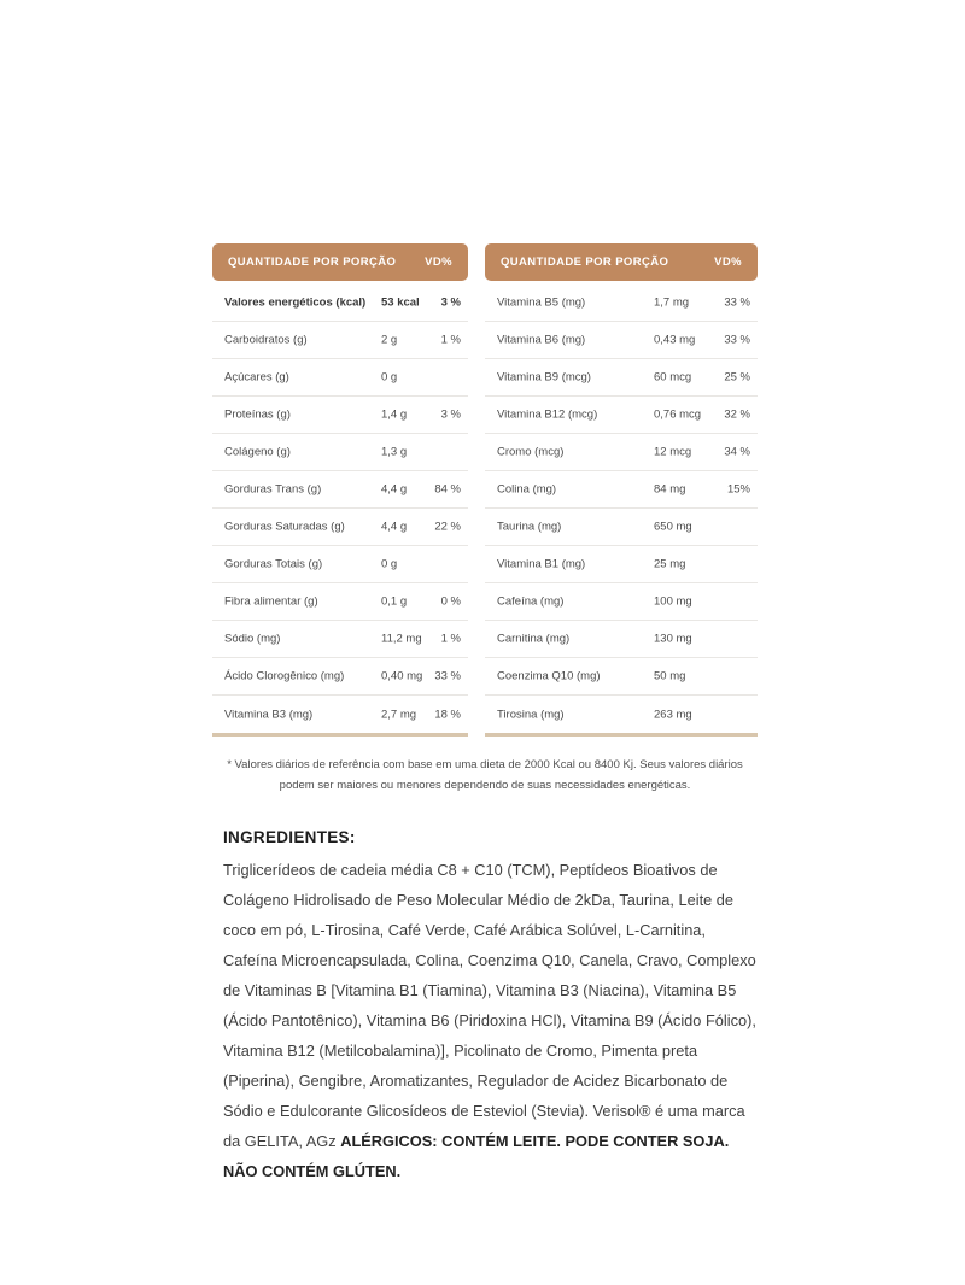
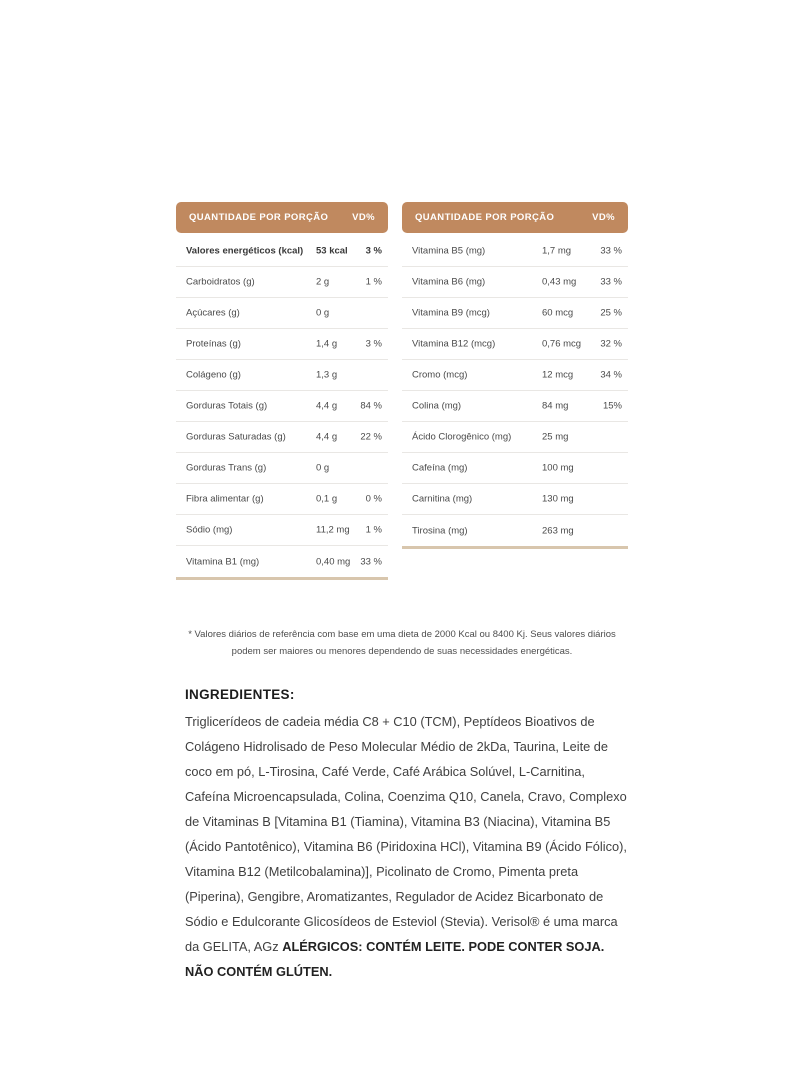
  QUANTIDADE POR PORÇÃO
  VD%
  Valores energéticos (kcal)
  53 kcal
  3 %
  Carboidratos (g)
  2 g
  1 %
  Açúcares (g)
  0 g
  Proteínas (g)
  1,4 g
  3 %
  Colágeno (g)
  1,3 g
- Gorduras Trans (g)
+ Gorduras Totais (g)
  4,4 g
  84 %
  Gorduras Saturadas (g)
  4,4 g
  22 %
- Gorduras Totais (g)
+ Gorduras Trans (g)
  0 g
  Fibra alimentar (g)
  0,1 g
  0 %
  Sódio (mg)
  11,2 mg
  1 %
- Ácido Clorogênico (mg)
+ Vitamina B1 (mg)
  0,40 mg
  33 %
- Vitamina B3 (mg)
- 2,7 mg
- 18 %
  QUANTIDADE POR PORÇÃO
  VD%
  Vitamina B5 (mg)
  1,7 mg
  33 %
  Vitamina B6 (mg)
  0,43 mg
  33 %
  Vitamina B9 (mcg)
  60 mcg
  25 %
  Vitamina B12 (mcg)
  0,76 mcg
  32 %
  Cromo (mcg)
  12 mcg
  34 %
  Colina (mg)
  84 mg
  15%
- Taurina (mg)
- 650 mg
- Vitamina B1 (mg)
+ Ácido Clorogênico (mg)
  25 mg
  Cafeína (mg)
  100 mg
  Carnitina (mg)
  130 mg
- Coenzima Q10 (mg)
- 50 mg
  Tirosina (mg)
  263 mg
  * Valores diários de referência com base em uma dieta de 2000 Kcal ou 8400 Kj. Seus valores diários
  podem ser maiores ou menores dependendo de suas necessidades energéticas.
  INGREDIENTES:
  Triglicerídeos de cadeia média C8 + C10 (TCM), Peptídeos Bioativos de Colágeno Hidrolisado de Peso Molecular Médio de 2kDa, Taurina, Leite de coco em pó, L-Tirosina, Café Verde, Café Arábica Solúvel, L-Carnitina, Cafeína Microencapsulada, Colina, Coenzima Q10, Canela, Cravo, Complexo de Vitaminas B [Vitamina B1 (Tiamina), Vitamina B3 (Niacina), Vitamina B5 (Ácido Pantotênico), Vitamina B6 (Piridoxina HCl), Vitamina B9 (Ácido Fólico), Vitamina B12 (Metilcobalamina)], Picolinato de Cromo, Pimenta preta (Piperina), Gengibre, Aromatizantes, Regulador de Acidez Bicarbonato de Sódio e Edulcorante Glicosídeos de Esteviol (Stevia). Verisol® é uma marca da GELITA, AGz ALÉRGICOS: CONTÉM LEITE. PODE CONTER SOJA. NÃO CONTÉM GLÚTEN.
